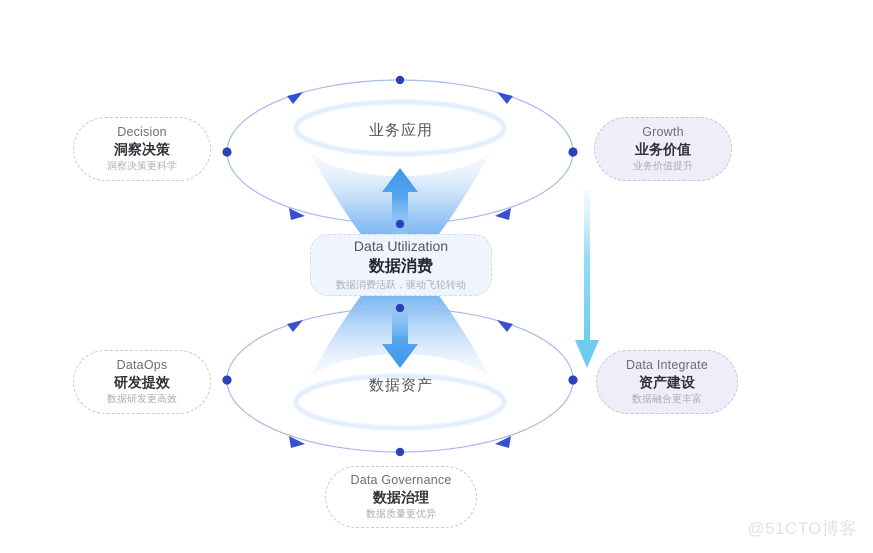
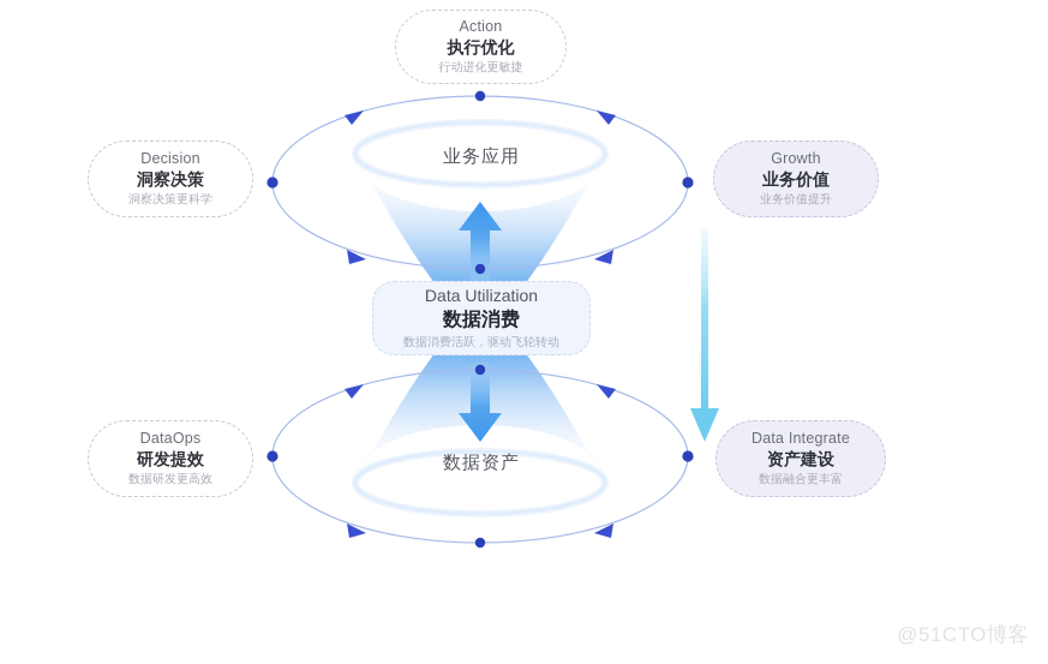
  业务应用
  数据资产
  Data Utilization
  数据消费
  数据消费活跃，驱动飞轮转动
+ Action
+ 执行优化
+ 行动进化更敏捷
  Decision
  洞察决策
  洞察决策更科学
  Growth
  业务价值
  业务价值提升
  DataOps
  研发提效
  数据研发更高效
  Data Integrate
  资产建设
  数据融合更丰富
- Data Governance
- 数据治理
- 数据质量更优异
  @51CTO博客
